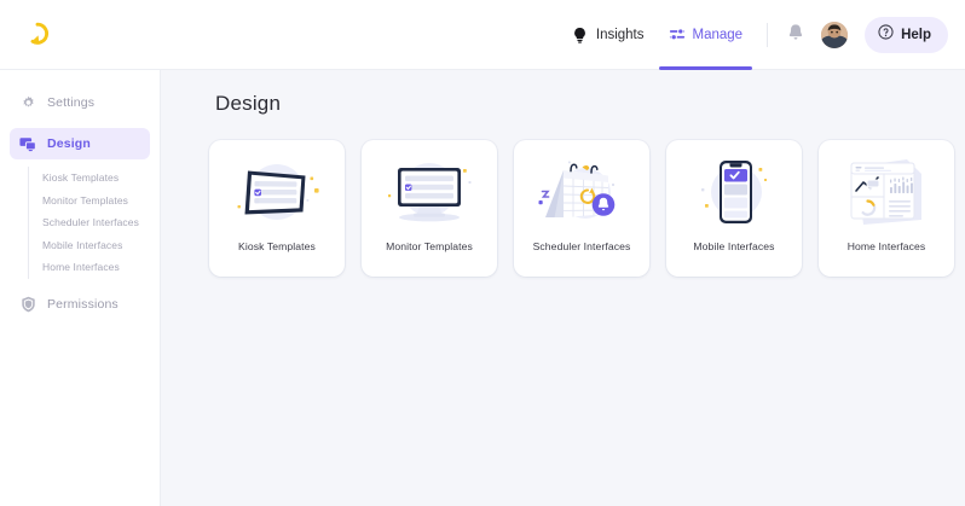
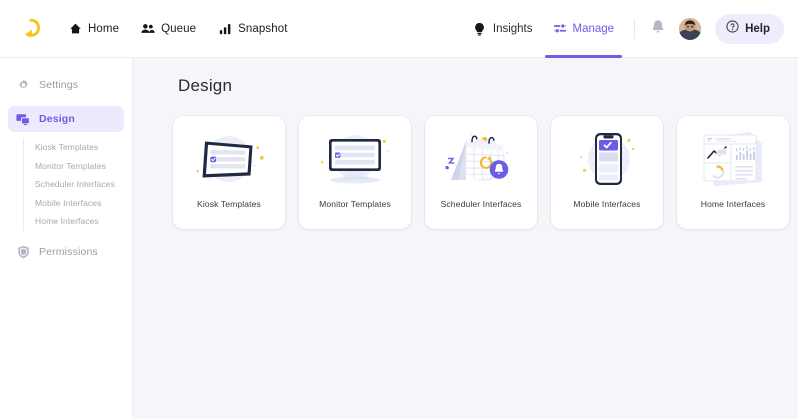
+ Home
+ Queue
+ Snapshot
  Insights
  Manage
  Help
  Settings
  Design
  Kiosk Templates
  Monitor Templates
  Scheduler Interfaces
  Mobile Interfaces
  Home Interfaces
  Permissions
  Design
  Kiosk Templates
  Monitor Templates
  Scheduler Interfaces
  Mobile Interfaces
  Home Interfaces
